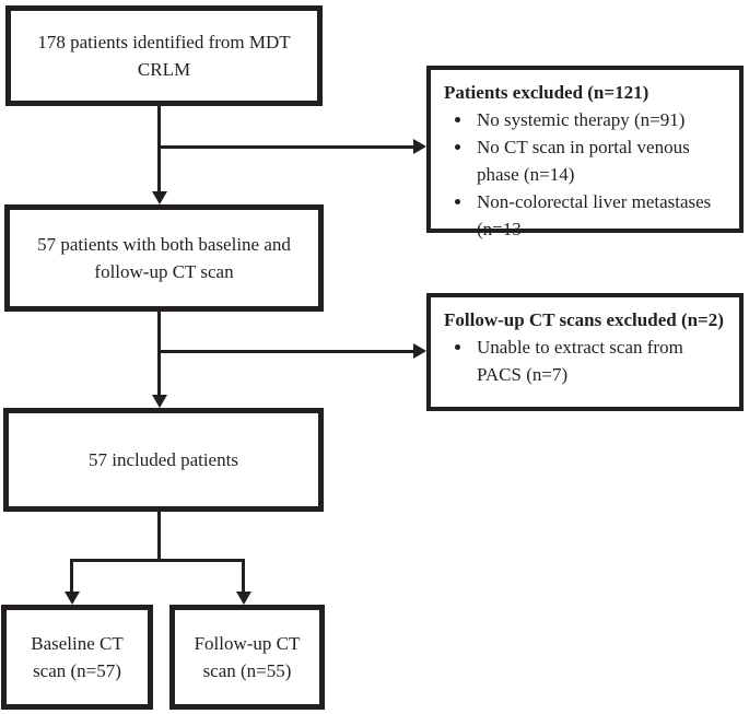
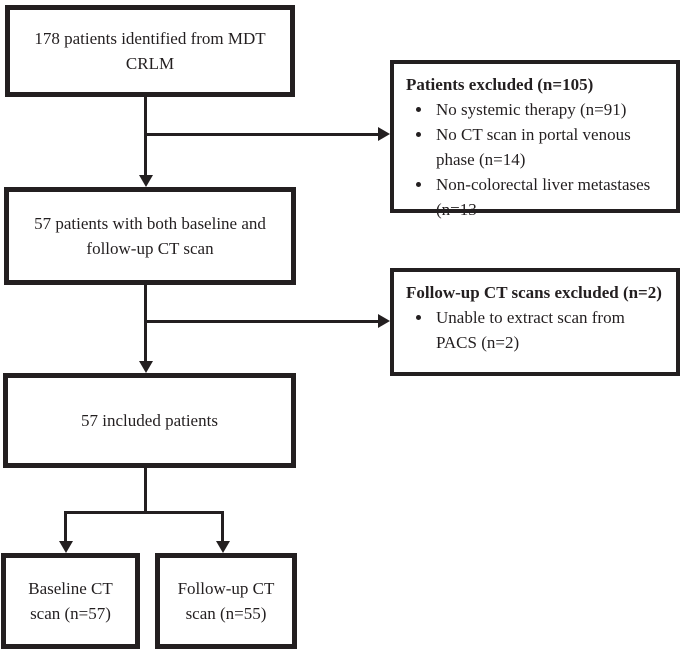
  178 patients identified from MDT
  CRLM
  57 patients with both baseline and
  follow-up CT scan
  57 included patients
  Baseline CT
  scan (n=57)
  Follow-up CT
  scan (n=55)
- Patients excluded (n=121)
+ Patients excluded (n=105)
  No systemic therapy (n=91)
  No CT scan in portal venous phase (n=14)
  Non-colorectal liver metastases (n=13
  Follow-up CT scans excluded (n=2)
- Unable to extract scan from PACS (n=7)
+ Unable to extract scan from PACS (n=2)
